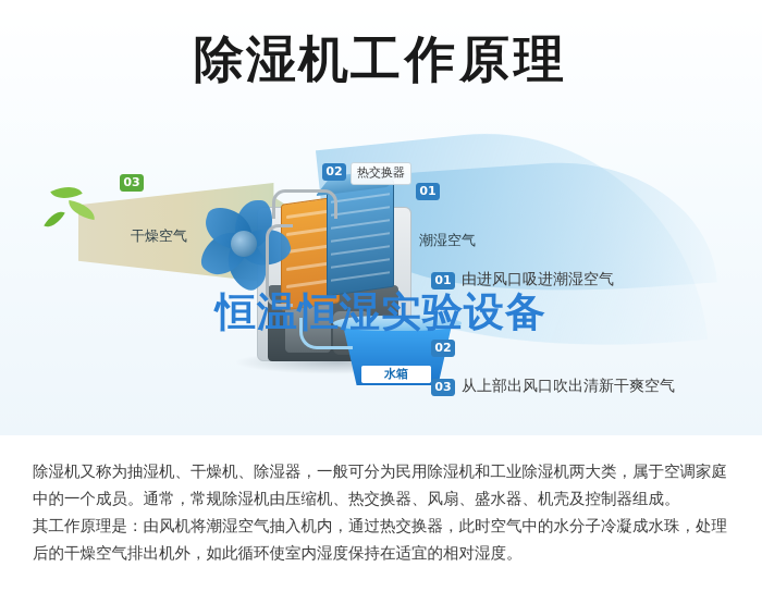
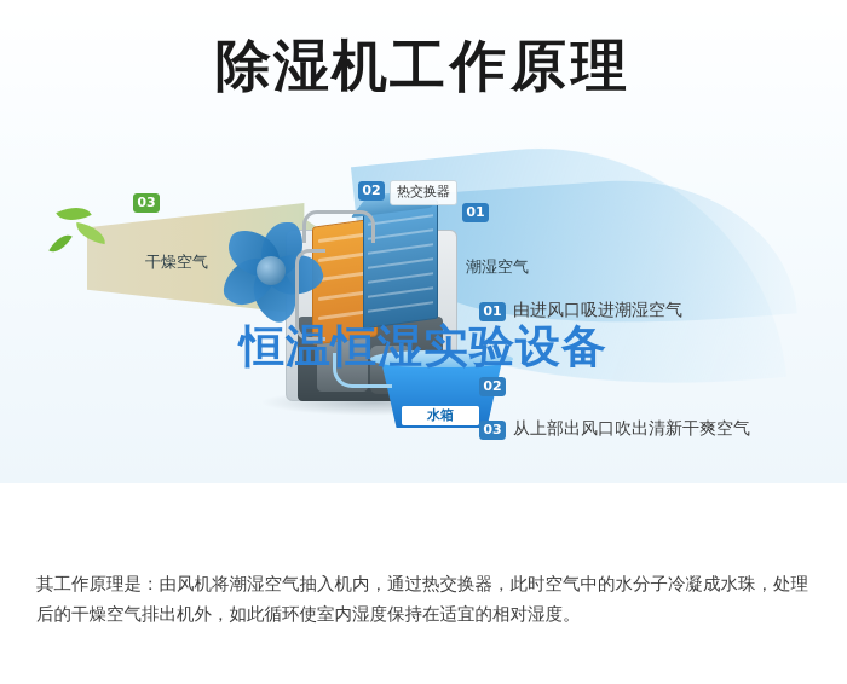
  水箱
  03
  02
  01
  热交换器
  干燥空气
  潮湿空气
  01
  由进风口吸进潮湿空气
  02
  03
  从上部出风口吹出清新干爽空气
  除湿机工作原理
  恒温恒湿实验设备
- 除湿机又称为抽湿机、干燥机、除湿器，一般可分为民用除湿机和工业除湿机两大类，属于空调家庭中的一个成员。通常，常规除湿机由压缩机、热交换器、风扇、盛水器、机壳及控制器组成。
  其工作原理是：由风机将潮湿空气抽入机内，通过热交换器，此时空气中的水分子冷凝成水珠，处理后的干燥空气排出机外，如此循环使室内湿度保持在适宜的相对湿度。
